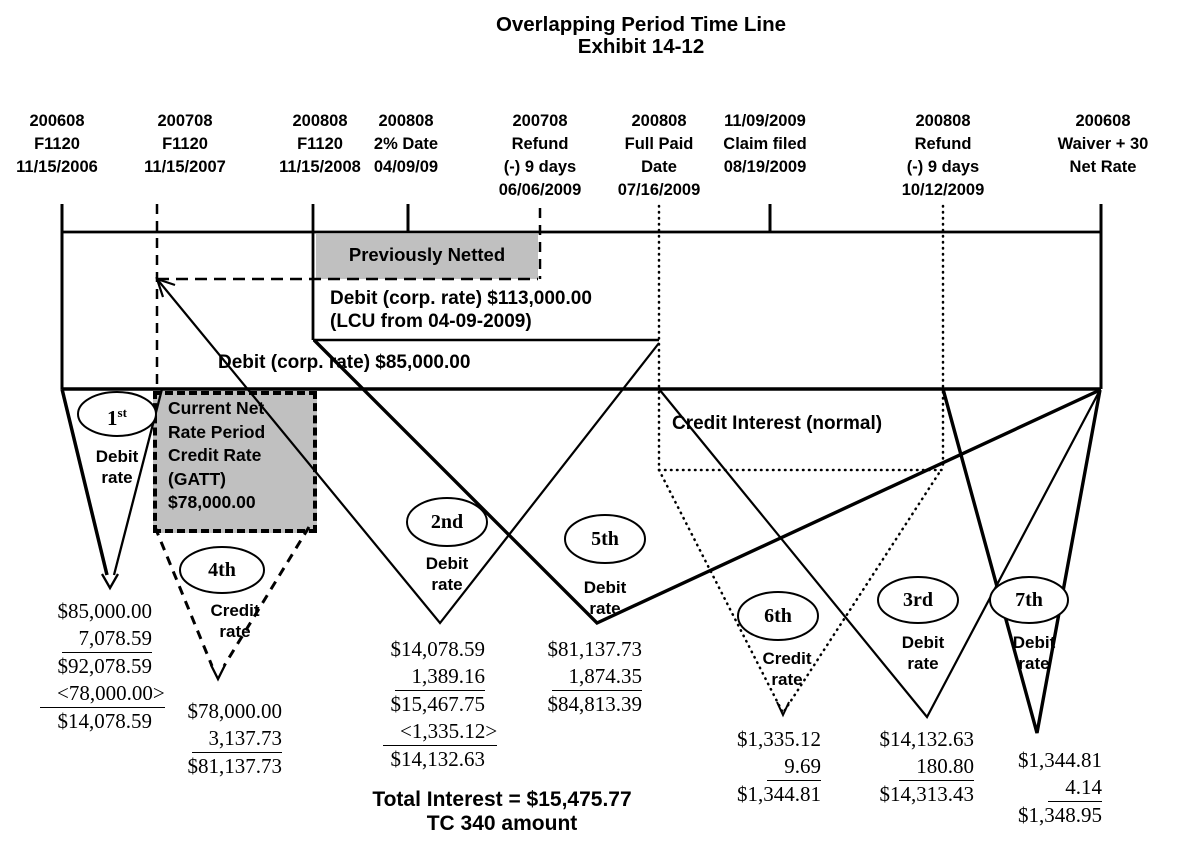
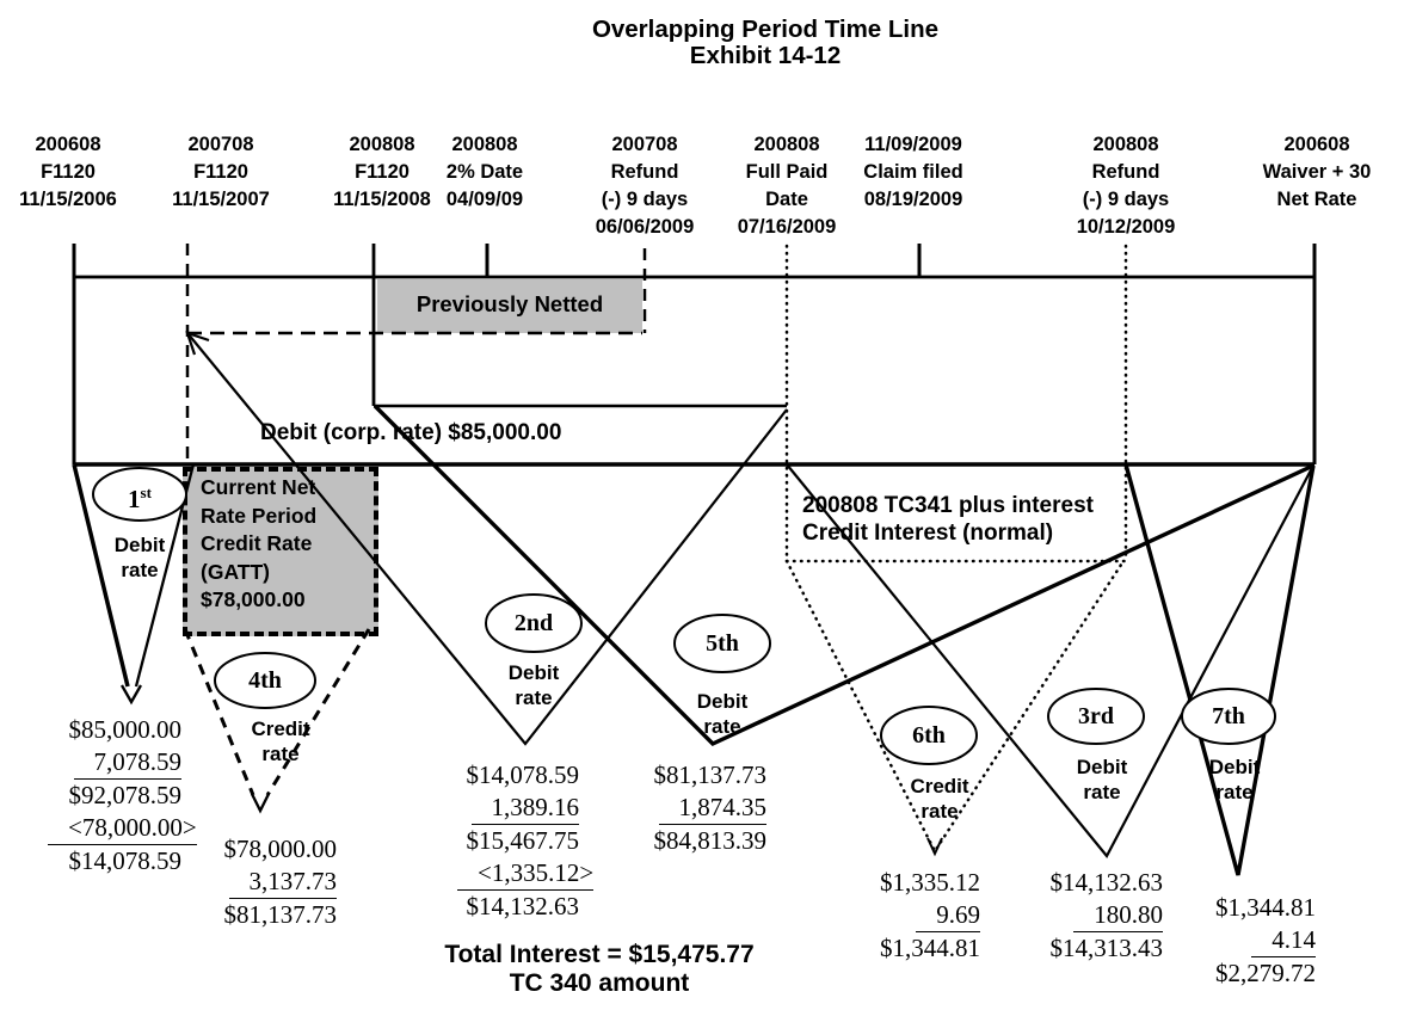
  Overlapping Period Time Line
  Exhibit 14-12
  200608
  F1120
  11/15/2006
  200708
  F1120
  11/15/2007
  200808
  F1120
  11/15/2008
  200808
  2% Date
  04/09/09
  200708
  Refund
  (-) 9 days
  06/06/2009
  200808
  Full Paid
  Date
  07/16/2009
  11/09/2009
  Claim filed
  08/19/2009
  200808
  Refund
  (-) 9 days
  10/12/2009
  200608
  Waiver + 30
  Net Rate
  Previously Netted
- Debit (corp. rate) $113,000.00
- (LCU from 04-09-2009)
  Debit (corp. rate) $85,000.00
+ 200808 TC341 plus interest
  Credit Interest (normal)
  Current Net
  Rate Period
  Credit Rate
  (GATT)
  $78,000.00
  1st
  2nd
  3rd
  4th
  5th
  6th
  7th
  Debit
  rate
  Debit
  rate
  Debit
  rate
  Credit
  rate
  Debit
  rate
  Credit
  rate
  Debit
  rate
  $85,000.00
  7,078.59
  $92,078.59
  <78,000.00>
  $14,078.59
  $14,078.59
  1,389.16
  $15,467.75
  <1,335.12>
  $14,132.63
  $14,132.63
  180.80
  $14,313.43
  $78,000.00
  3,137.73
  $81,137.73
  $81,137.73
  1,874.35
  $84,813.39
  $1,335.12
  9.69
  $1,344.81
  $1,344.81
  4.14
- $1,348.95
+ $2,279.72
  Total Interest = $15,475.77
  TC 340 amount
